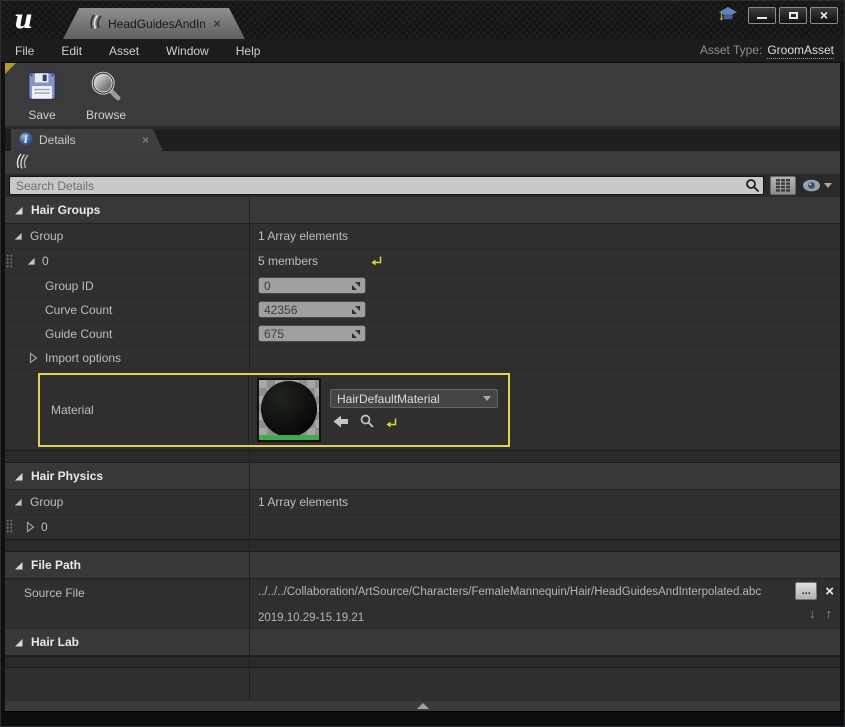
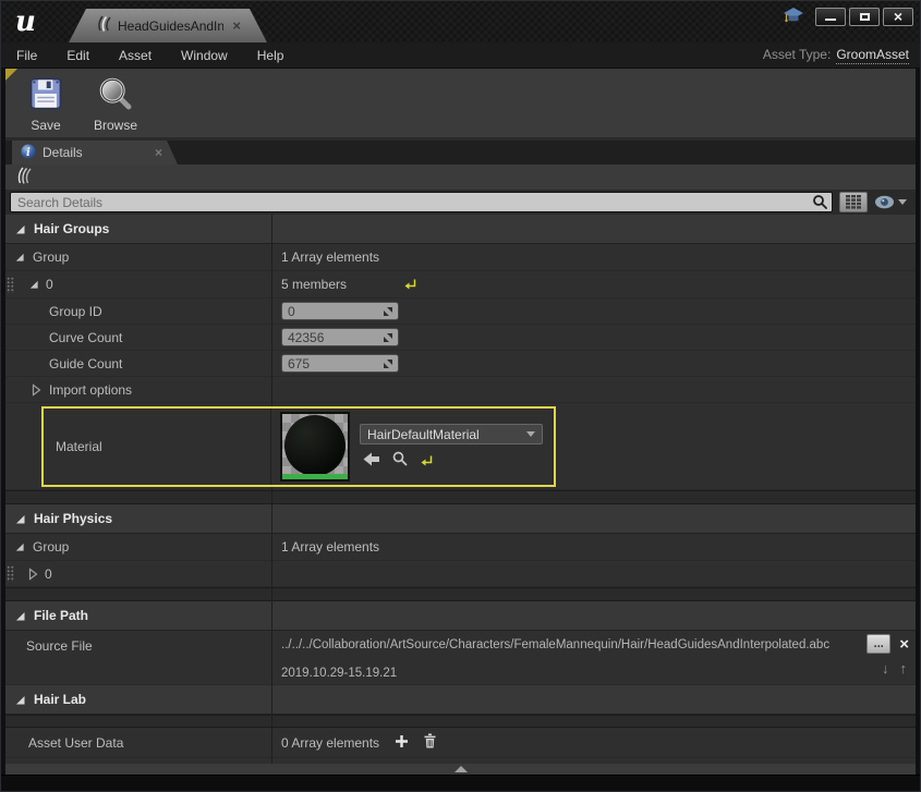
  u
  ×
  ×
  File
  Edit
  Asset
  Window
  Help
  Asset Type:
  GroomAsset
  Save
  Browse
  i
  Details
  ×
  Search Details
  Hair Groups
  Group
  1 Array elements
  0
  5 members
  Group ID
  0
  Curve Count
  42356
  Guide Count
  675
  Import options
  Material
  HairDefaultMaterial
  Hair Physics
  Group
  1 Array elements
  0
  File Path
  Source File
  ../../../Collaboration/ArtSource/Characters/FemaleMannequin/Hair/HeadGuidesAndInterpolated.abc
  ...
  ×
  2019.10.29-15.19.21
  ↓
  ↑
  Hair Lab
+ Asset User Data
+ 0 Array elements
